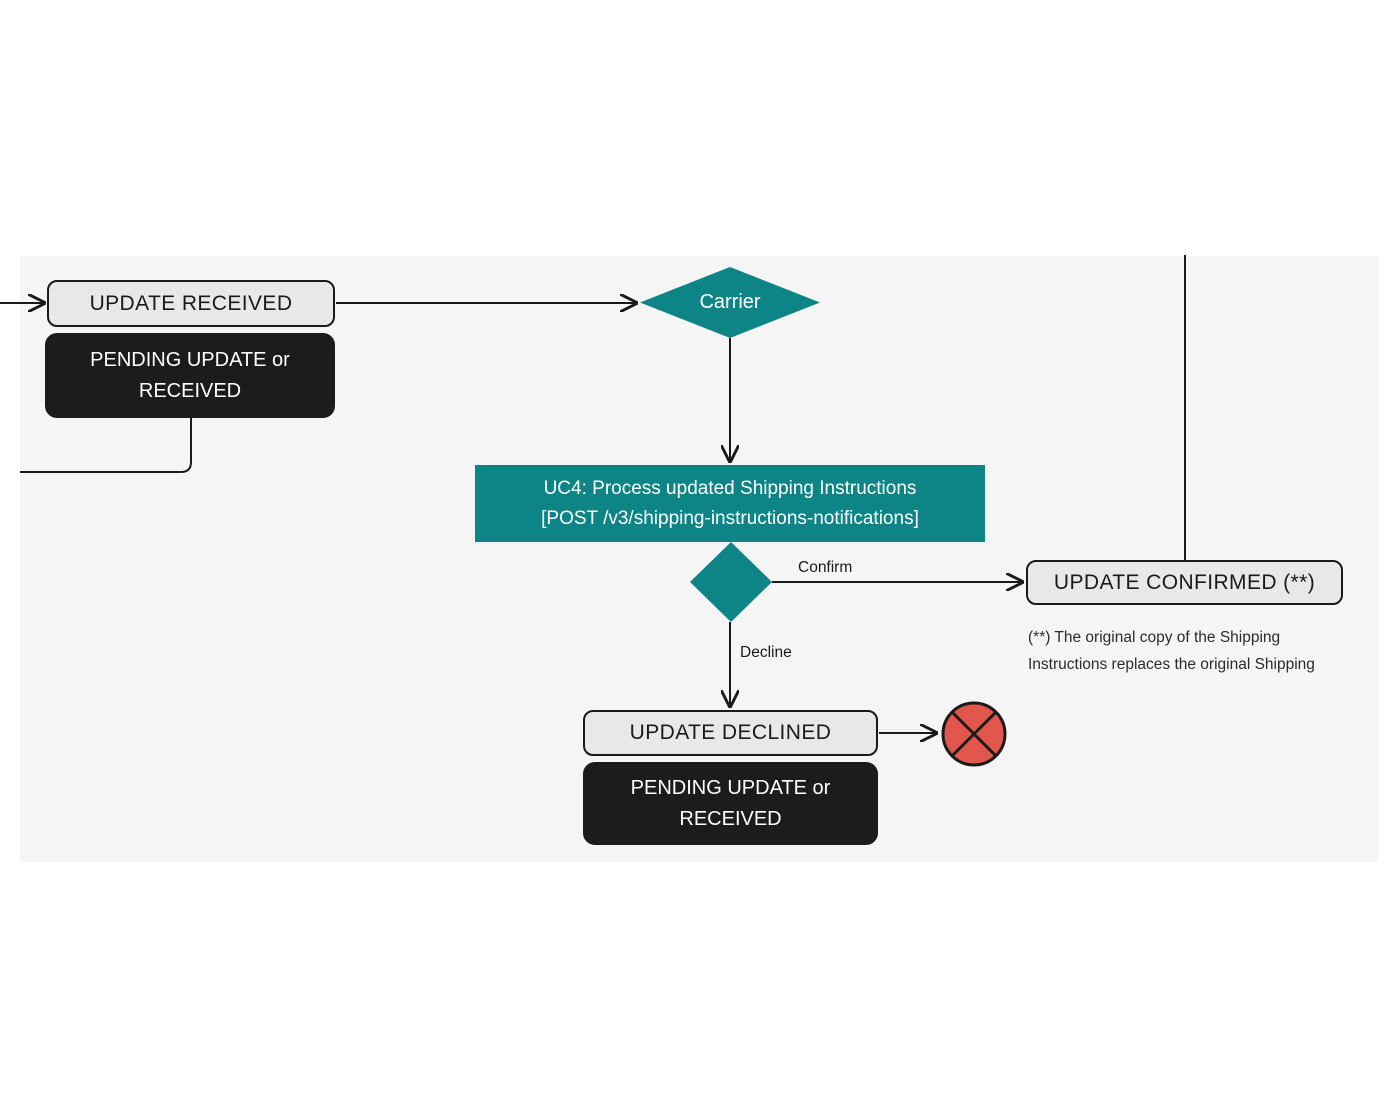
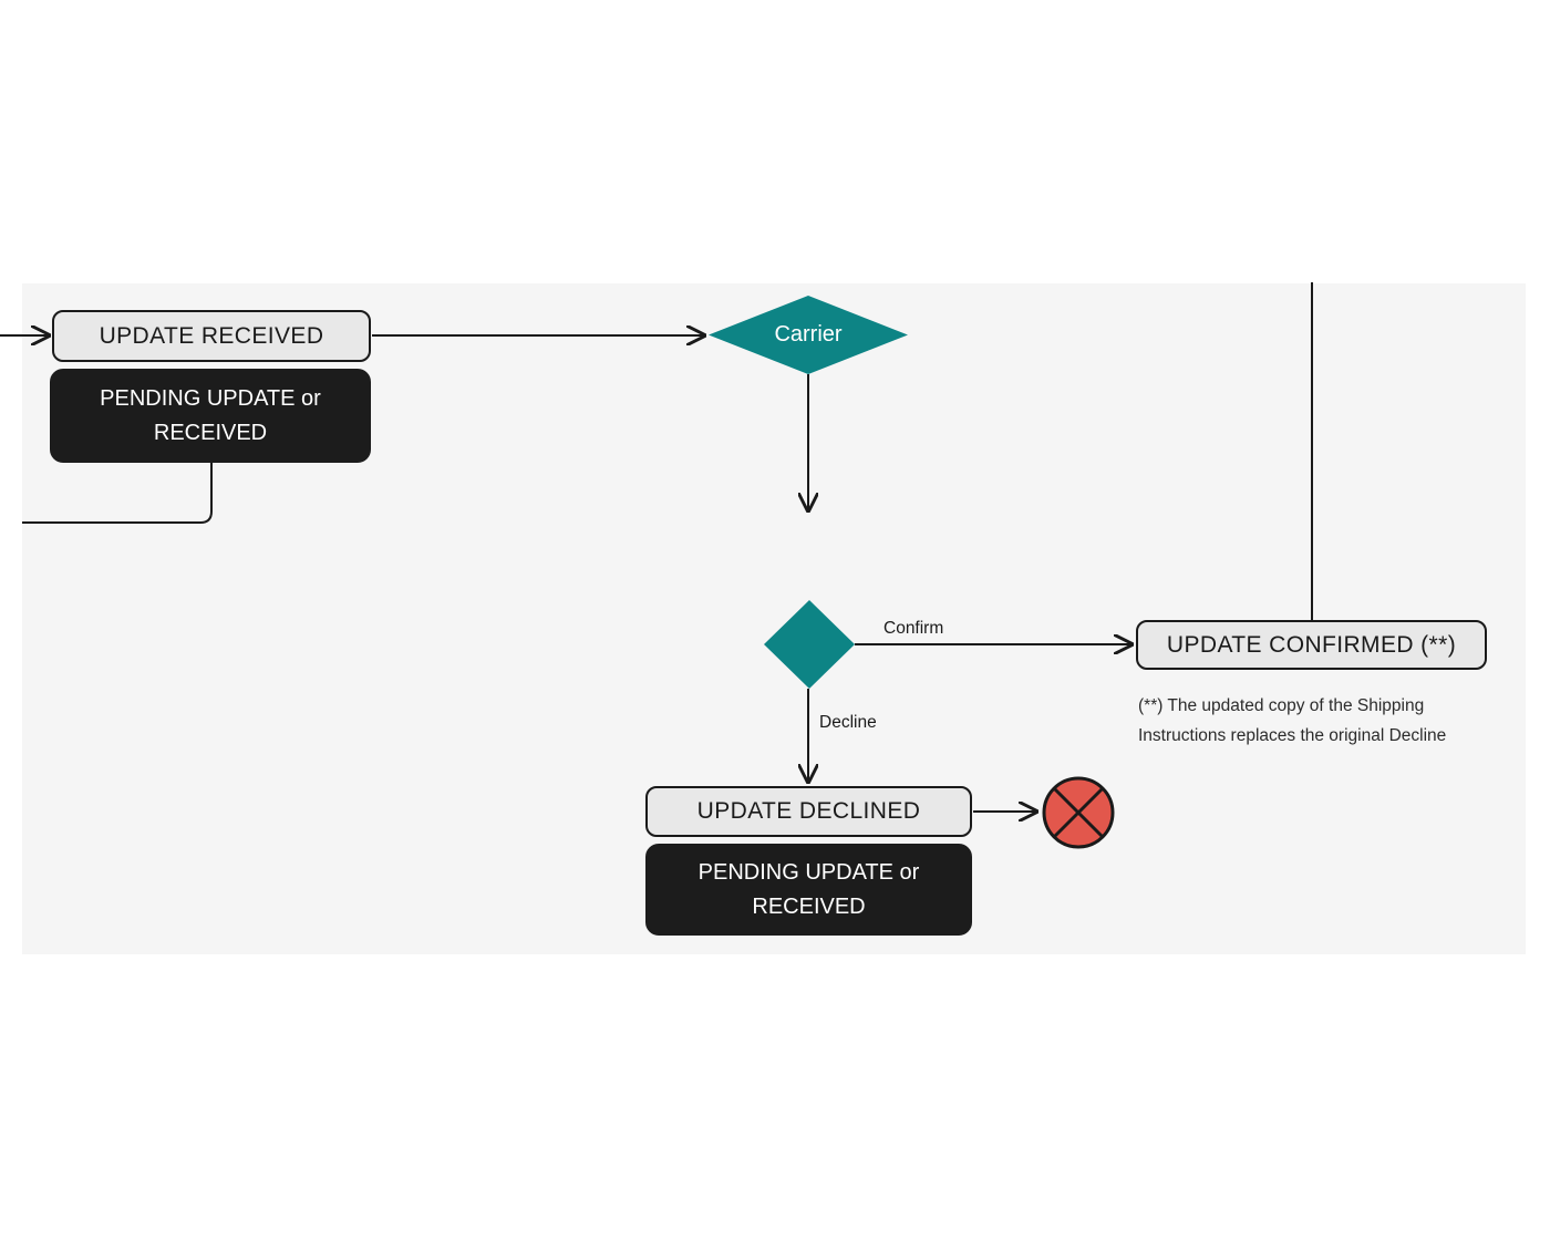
  UPDATE RECEIVED
  PENDING UPDATE or
  RECEIVED
  Carrier
- UC4: Process updated Shipping Instructions
- [POST /v3/shipping-instructions-notifications]
  Confirm
  Decline
  UPDATE CONFIRMED (**)
- (**) The original copy of the Shipping
+ (**) The updated copy of the Shipping
- Instructions replaces the original Shipping
+ Instructions replaces the original Decline
  UPDATE DECLINED
  PENDING UPDATE or
  RECEIVED
